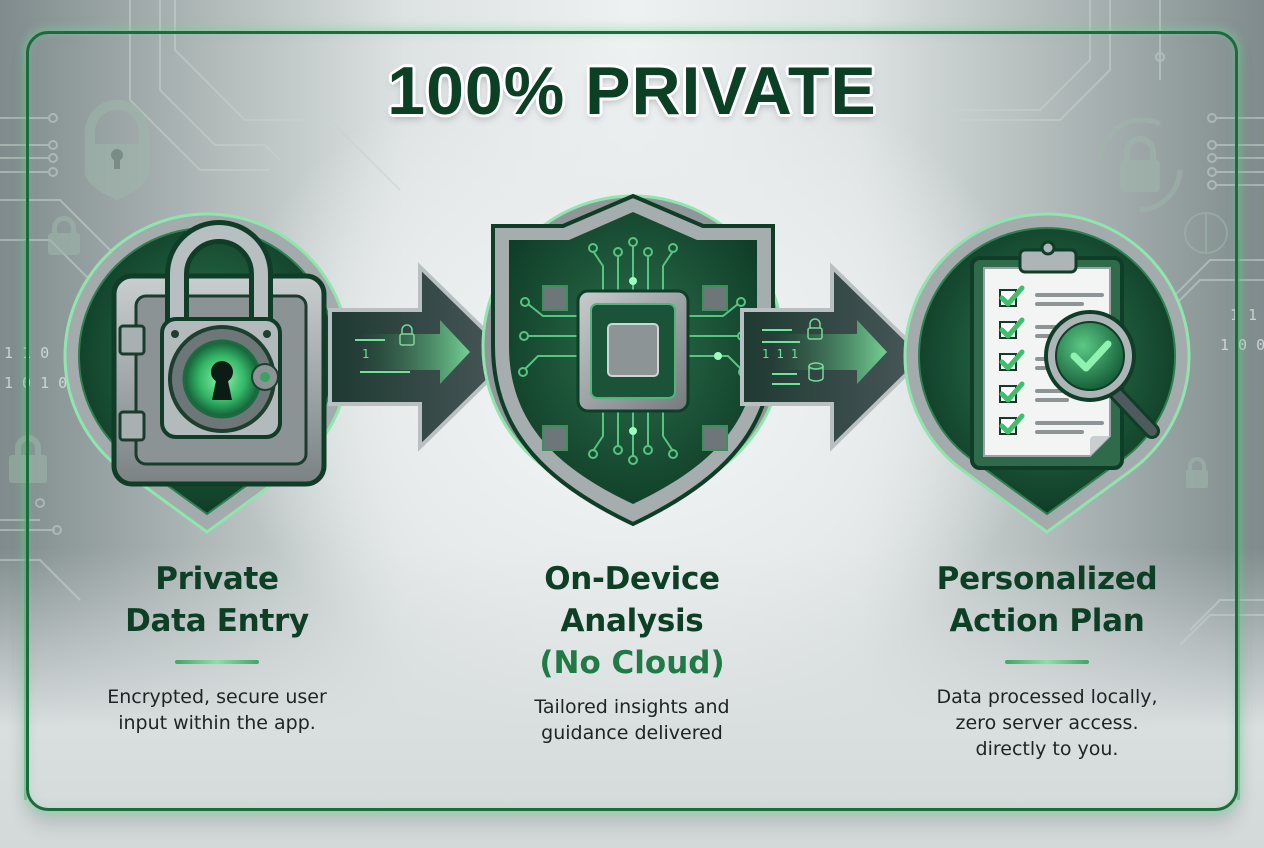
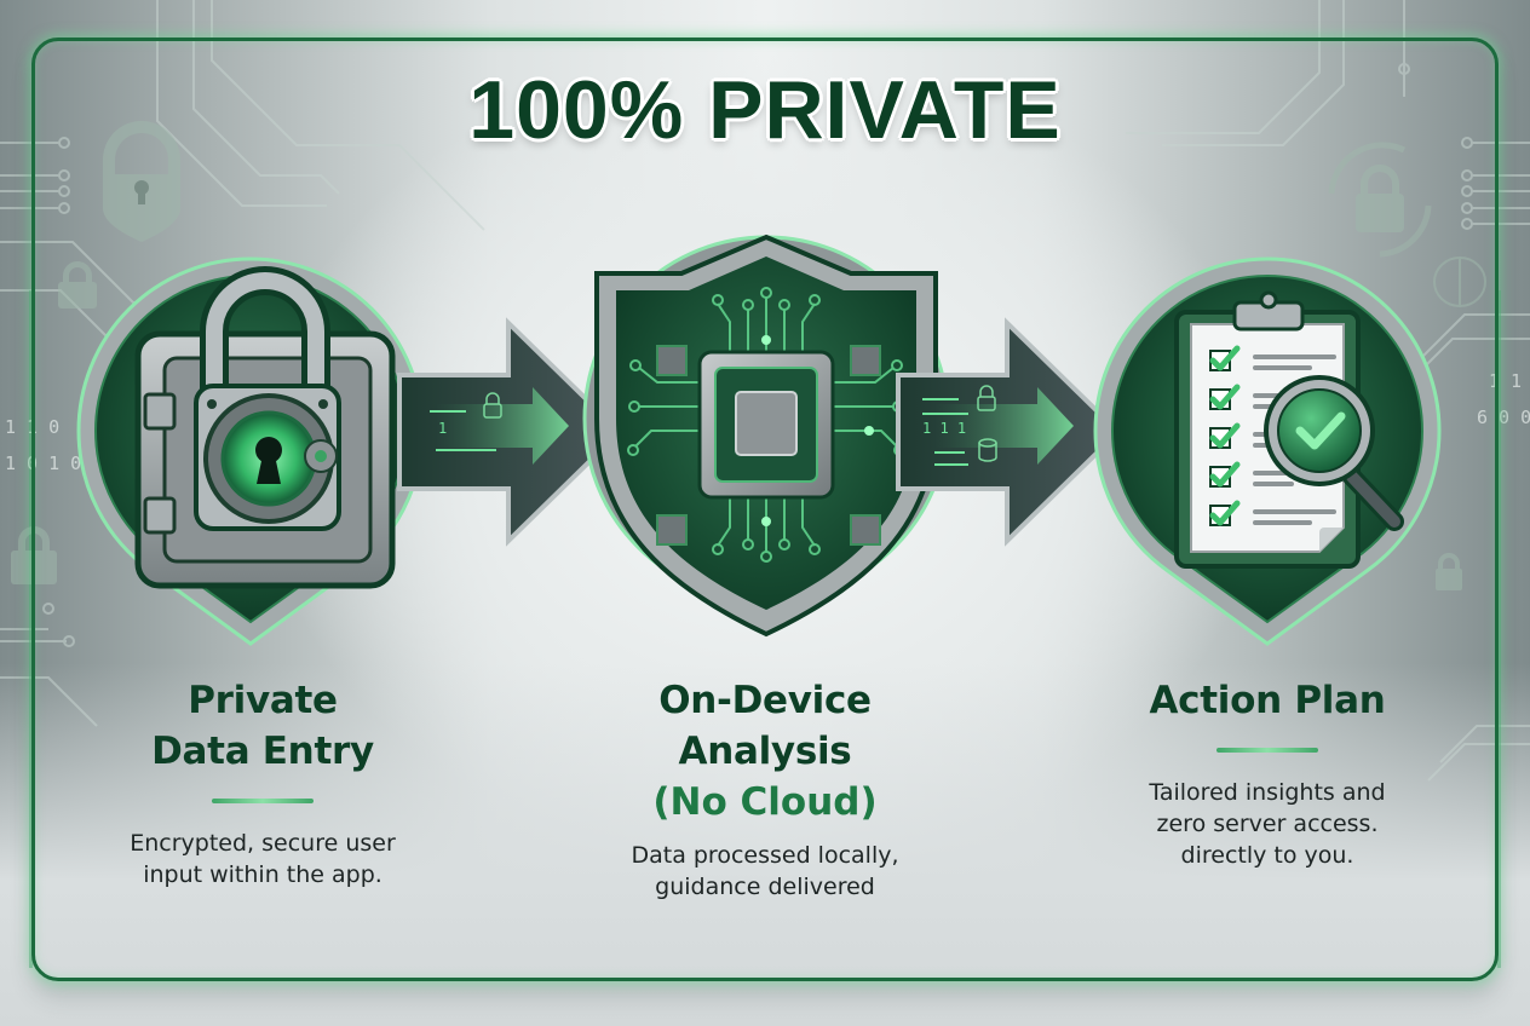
  1 1 0
  1 0 1 0
- 1 0 0
+ 6 0 0
  100% PRIVATE
  1
  1 1 1
  Private
  Data Entry
  Encrypted, secure user
  input within the app.
  On-Device
  Analysis
  (No Cloud)
- Tailored insights and
+ Data processed locally,
  guidance delivered
- Personalized
  Action Plan
- Data processed locally,
+ Tailored insights and
  zero server access.
  directly to you.
